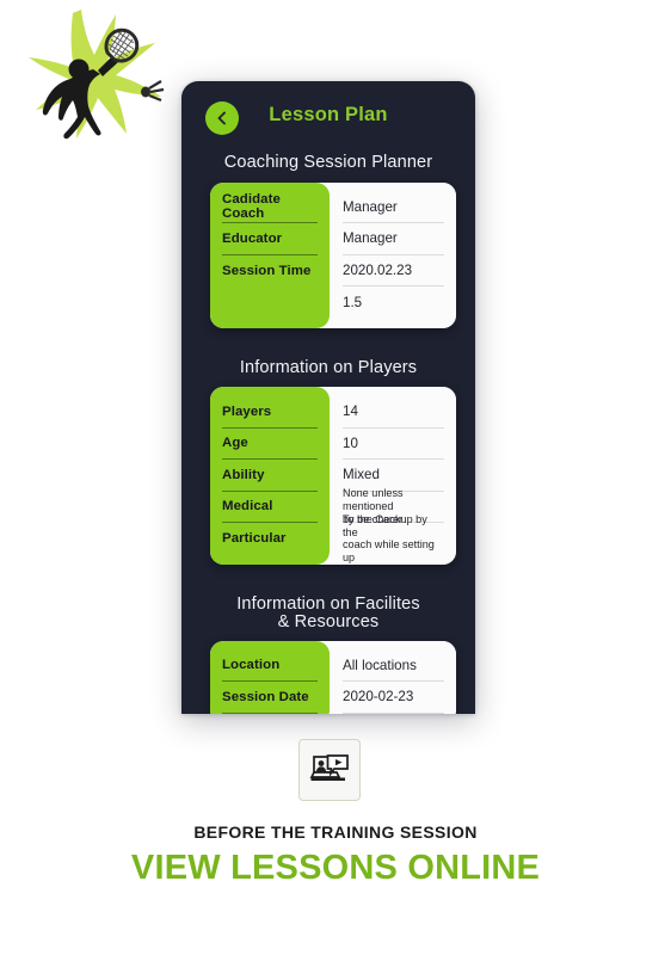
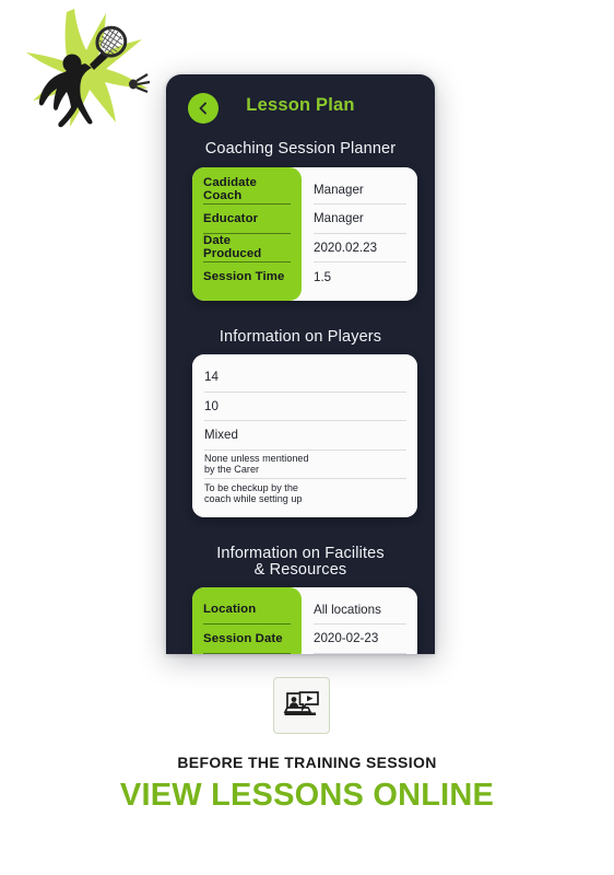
  Lesson Plan
  Coaching Session Planner
  Cadidate Coach
  Educator
+ Date Produced
  Session Time
  Manager
  Manager
  2020.02.23
  1.5
  Information on Players
- Players
- Age
- Ability
- Medical
- Particular
  14
  10
  Mixed
  None unless mentioned
  by the Carer
  To be checkup by the
  coach while setting up
  Information on Facilites
  & Resources
  Location
  Session Date
  All locations
  2020-02-23
  BEFORE THE TRAINING SESSION
  VIEW LESSONS ONLINE
